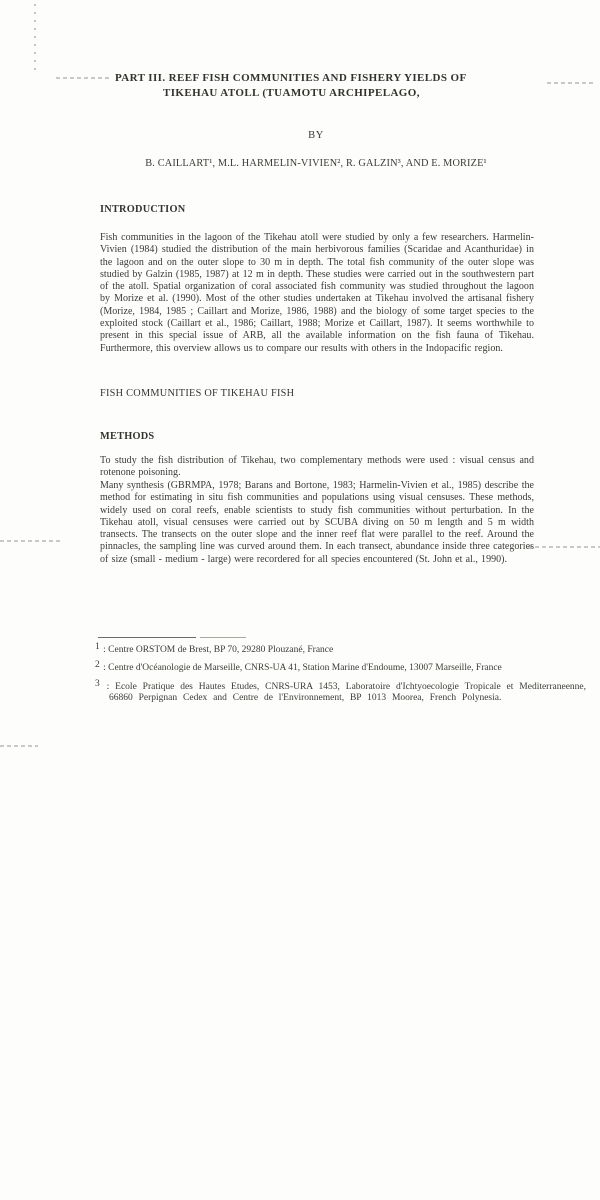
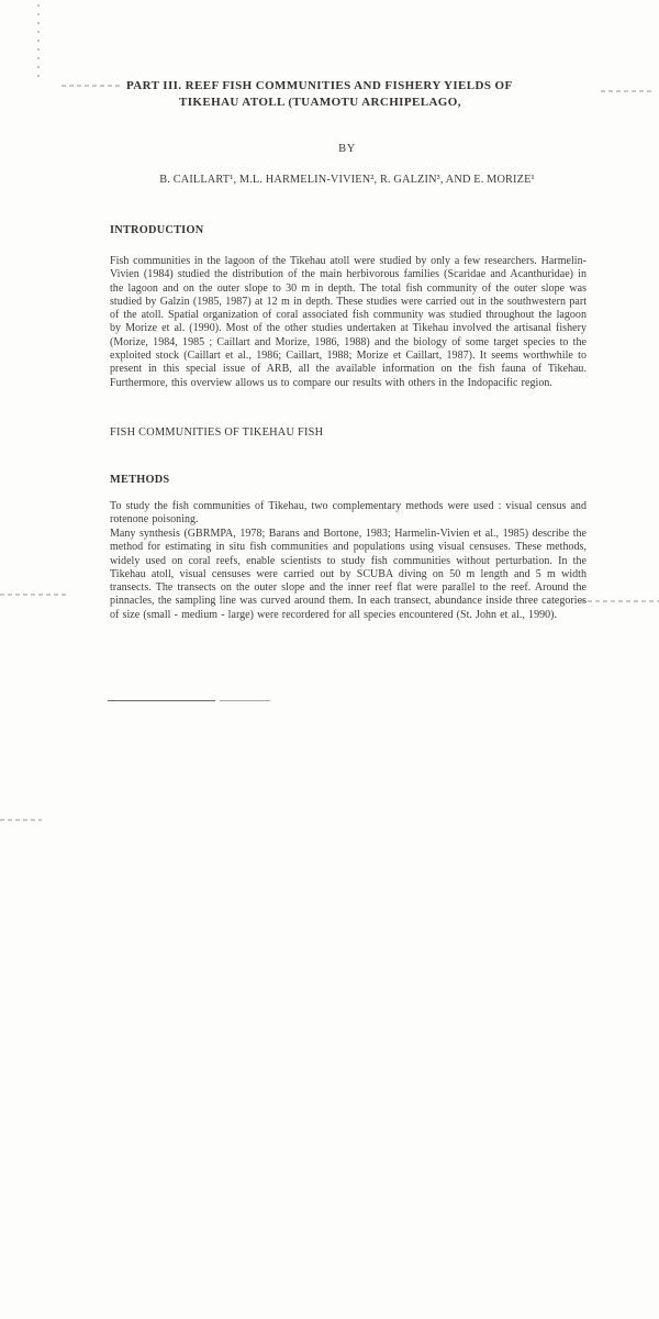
  PART III. REEF FISH COMMUNITIES AND FISHERY YIELDS OF
  TIKEHAU ATOLL (TUAMOTU ARCHIPELAGO,
  BY
  B. CAILLART¹, M.L. HARMELIN-VIVIEN², R. GALZIN³, AND E. MORIZE¹
  INTRODUCTION
  Fish communities in the lagoon of the Tikehau atoll were studied by only a few researchers. Harmelin-Vivien (1984) studied the distribution of the main herbivorous families (Scaridae and Acanthuridae) in the lagoon and on the outer slope to 30 m in depth. The total fish community of the outer slope was studied by Galzin (1985, 1987) at 12 m in depth. These studies were carried out in the southwestern part of the atoll. Spatial organization of coral associated fish community was studied throughout the lagoon by Morize et al. (1990). Most of the other studies undertaken at Tikehau involved the artisanal fishery (Morize, 1984, 1985 ; Caillart and Morize, 1986, 1988) and the biology of some target species to the exploited stock (Caillart et al., 1986; Caillart, 1988; Morize et Caillart, 1987). It seems worthwhile to present in this special issue of ARB, all the available information on the fish fauna of Tikehau. Furthermore, this overview allows us to compare our results with others in the Indopacific region.
  FISH COMMUNITIES OF TIKEHAU FISH
  METHODS
- To study the fish distribution of Tikehau, two complementary methods were used : visual census and rotenone poisoning.
+ To study the fish communities of Tikehau, two complementary methods were used : visual census and rotenone poisoning.
  Many synthesis (GBRMPA, 1978; Barans and Bortone, 1983; Harmelin-Vivien et al., 1985) describe the method for estimating in situ fish communities and populations using visual censuses. These methods, widely used on coral reefs, enable scientists to study fish communities without perturbation. In the Tikehau atoll, visual censuses were carried out by SCUBA diving on 50 m length and 5 m width transects. The transects on the outer slope and the inner reef flat were parallel to the reef. Around the pinnacles, the sampling line was curved around them. In each transect, abundance inside three categories of size (small - medium - large) were recordered for all species encountered (St. John et al., 1990).
- 1 : Centre ORSTOM de Brest, BP 70, 29280 Plouzané, France
- 2 : Centre d'Océanologie de Marseille, CNRS-UA 41, Station Marine d'Endoume, 13007 Marseille, France
- 3 : Ecole Pratique des Hautes Etudes, CNRS-URA 1453, Laboratoire d'Ichtyoecologie Tropicale et Mediterraneenne, 66860 Perpignan Cedex and Centre de l'Environnement, BP 1013 Moorea, French Polynesia.
